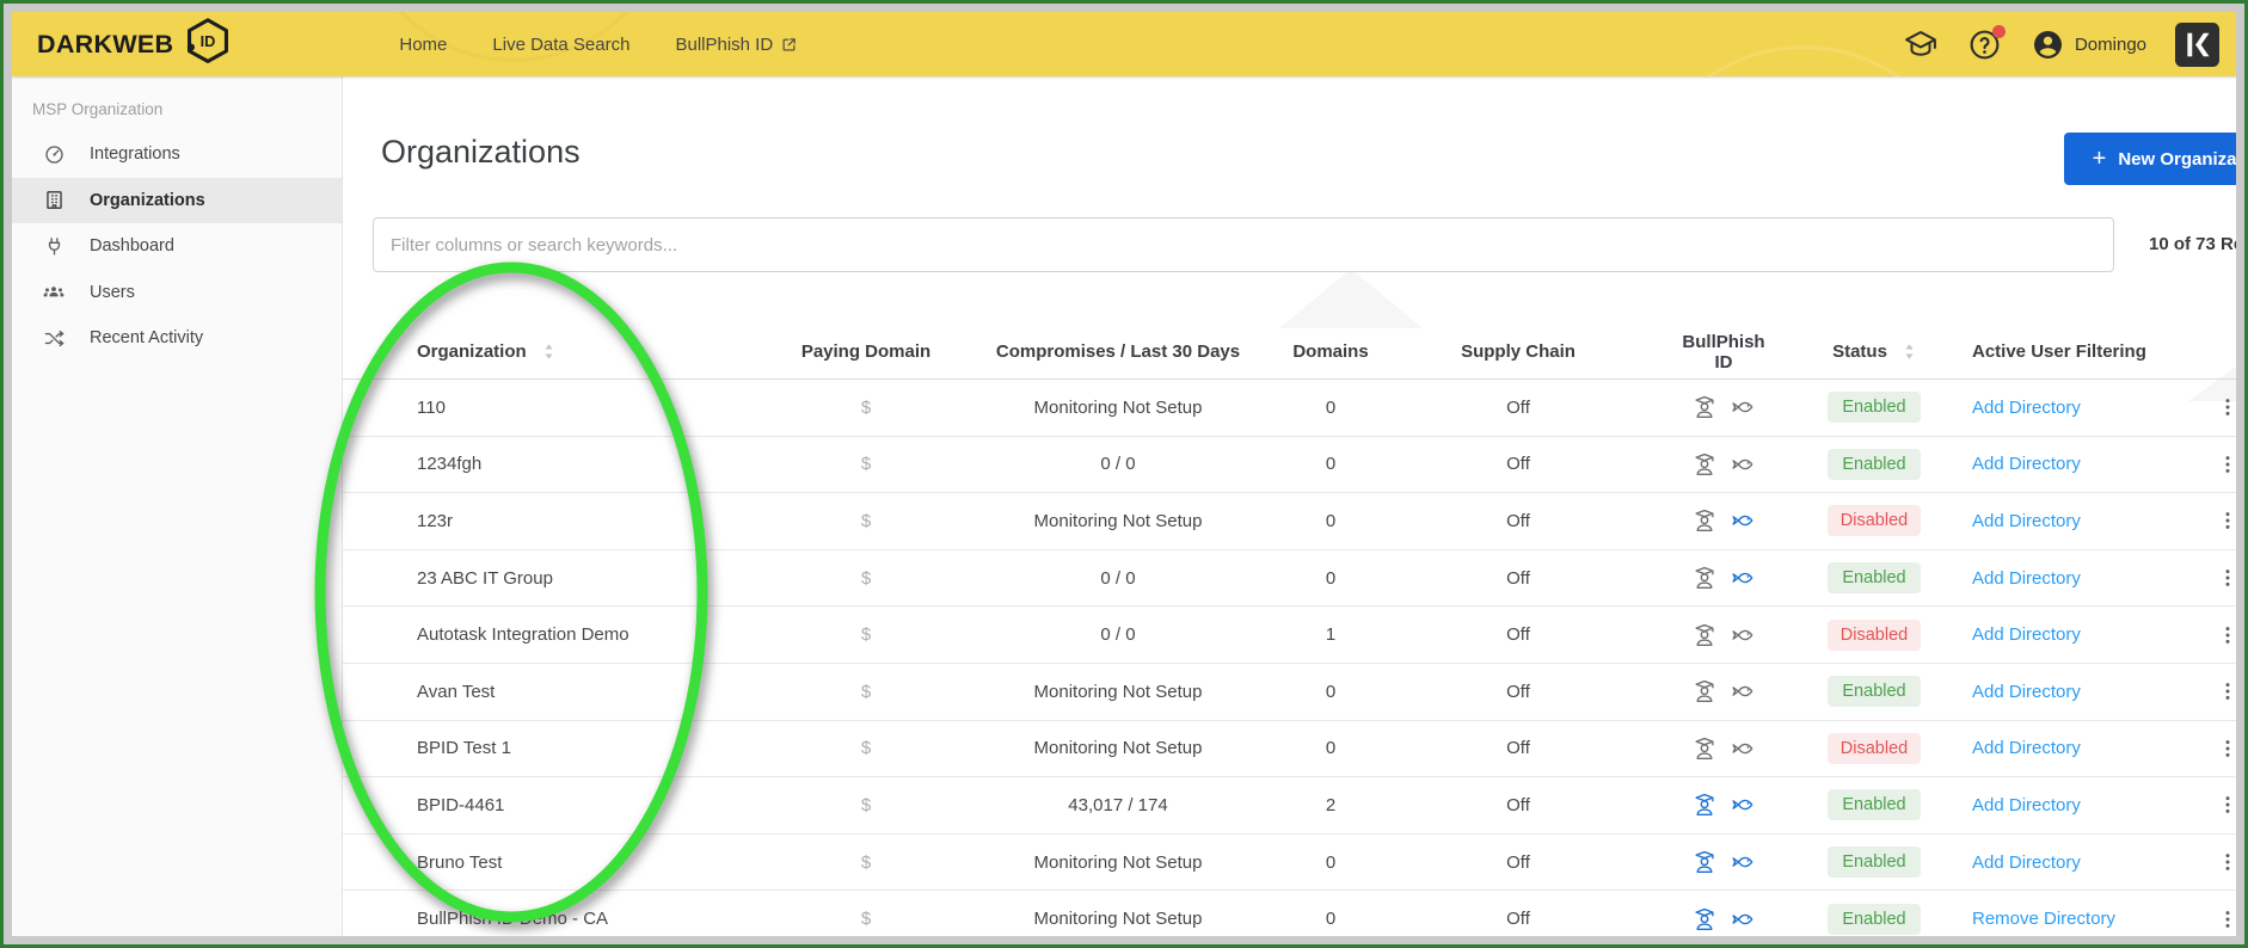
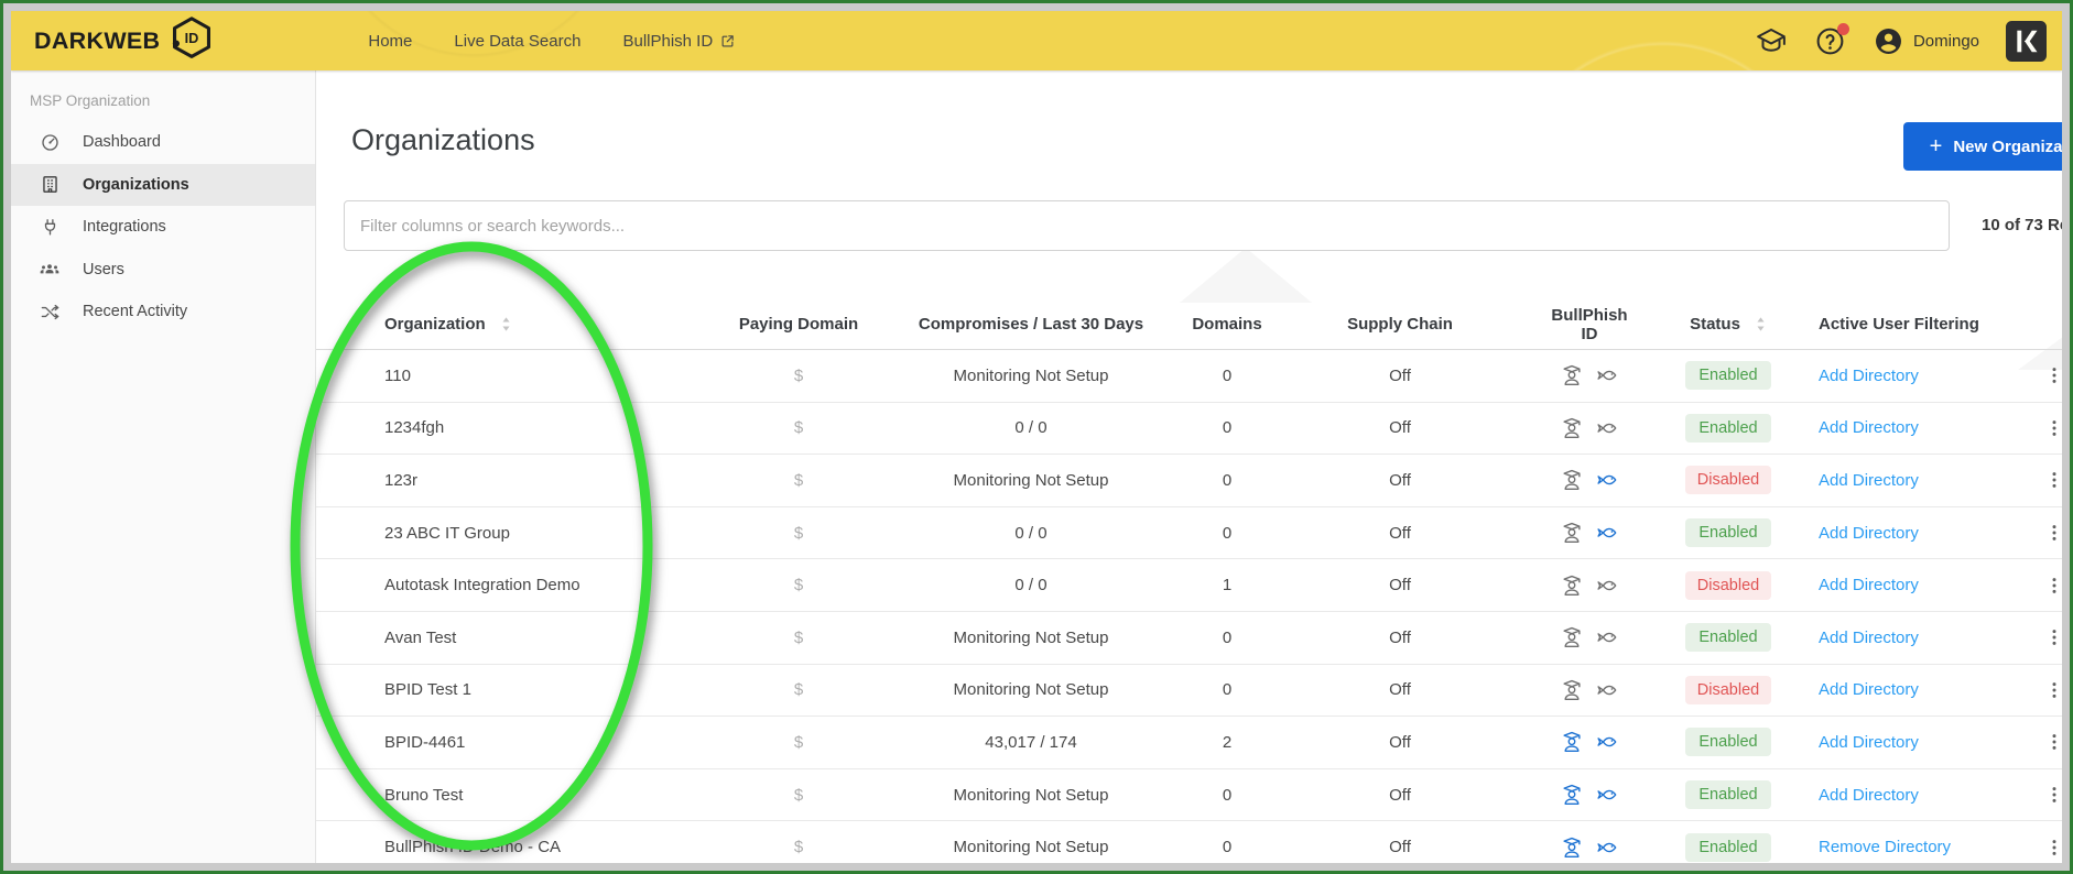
  DARKWEB
  ID
  Home
  Live Data Search
  BullPhish ID
  Domingo
  MSP Organization
- Integrations
+ Dashboard
  Organizations
- Dashboard
+ Integrations
  Users
  Recent Activity
  Organizations
  +
  New Organiza
  Filter columns or search keywords...
  Organization
  Paying Domain
  Compromises / Last 30 Days
  Domains
  Supply Chain
  BullPhish ID
  Status
  Active User Filtering
  110
  $
  Monitoring Not Setup
  0
  Off
  Enabled
  Add Directory
  1234fgh
  $
  0 / 0
  0
  Off
  Enabled
  Add Directory
  123r
  $
  Monitoring Not Setup
  0
  Off
  Disabled
  Add Directory
  23 ABC IT Group
  $
  0 / 0
  0
  Off
  Enabled
  Add Directory
  Autotask Integration Demo
  $
  0 / 0
  1
  Off
  Disabled
  Add Directory
  Avan Test
  $
  Monitoring Not Setup
  0
  Off
  Enabled
  Add Directory
  BPID Test 1
  $
  Monitoring Not Setup
  0
  Off
  Disabled
  Add Directory
  BPID-4461
  $
  43,017 / 174
  2
  Off
  Enabled
  Add Directory
  Bruno Test
  $
  Monitoring Not Setup
  0
  Off
  Enabled
  Add Directory
  BullPhismo - CA
  $
  Monitoring Not Setup
  0
  Off
  Enabled
  Remove Directory
